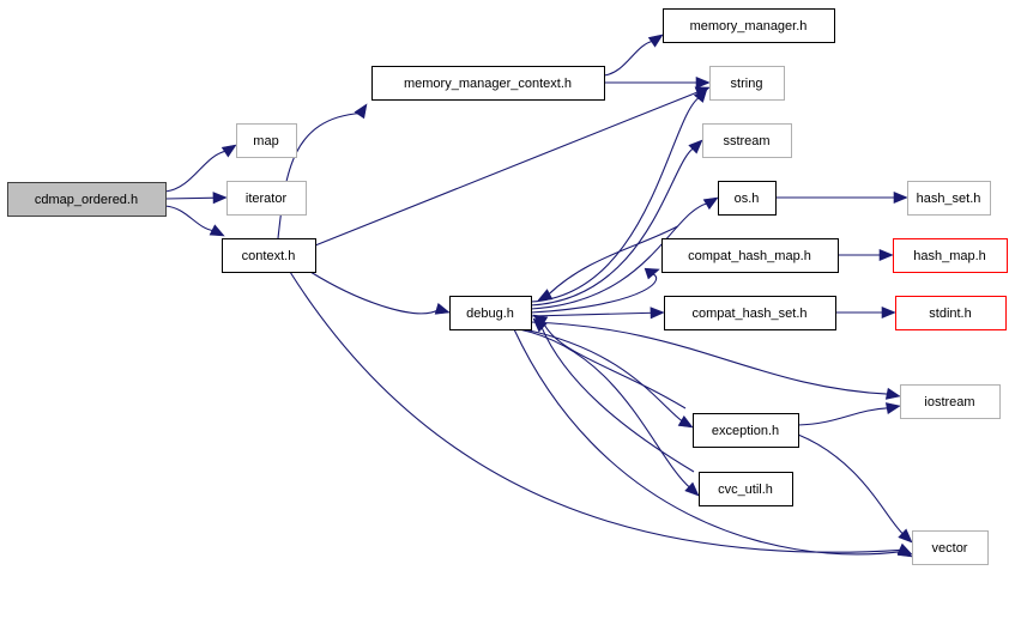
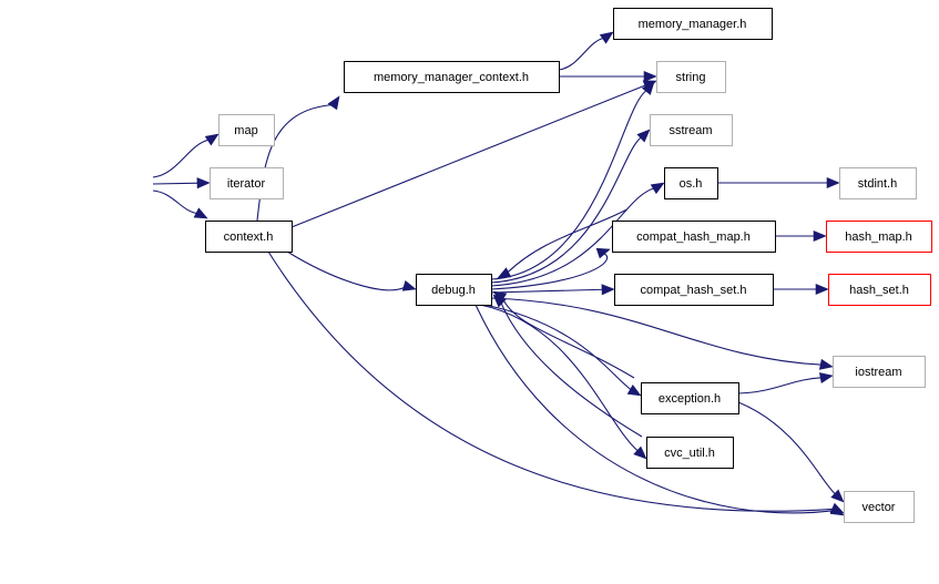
- cdmap_ordered.h
  map
  iterator
  context.h
  memory_manager_context.h
  memory_manager.h
  string
  sstream
  os.h
- hash_set.h
+ stdint.h
  compat_hash_map.h
  hash_map.h
  debug.h
  compat_hash_set.h
- stdint.h
+ hash_set.h
  iostream
  exception.h
  cvc_util.h
  vector
